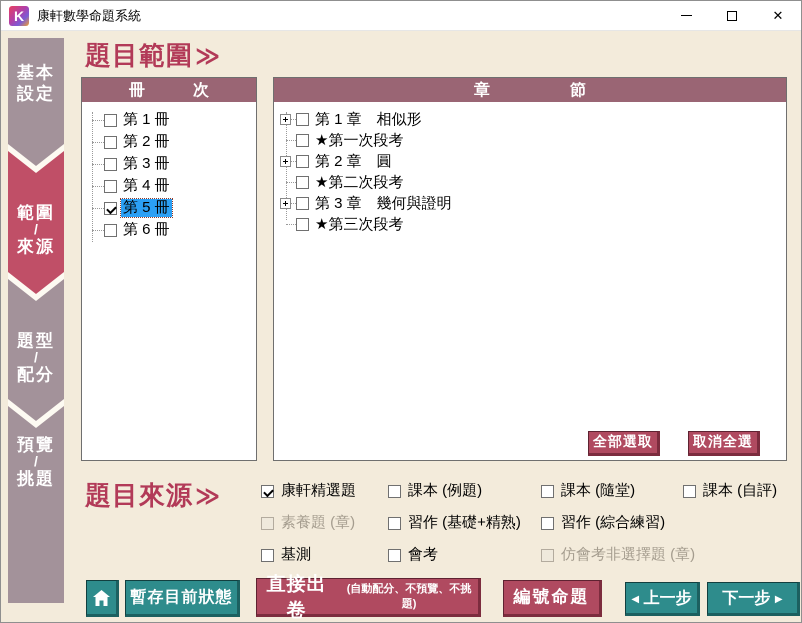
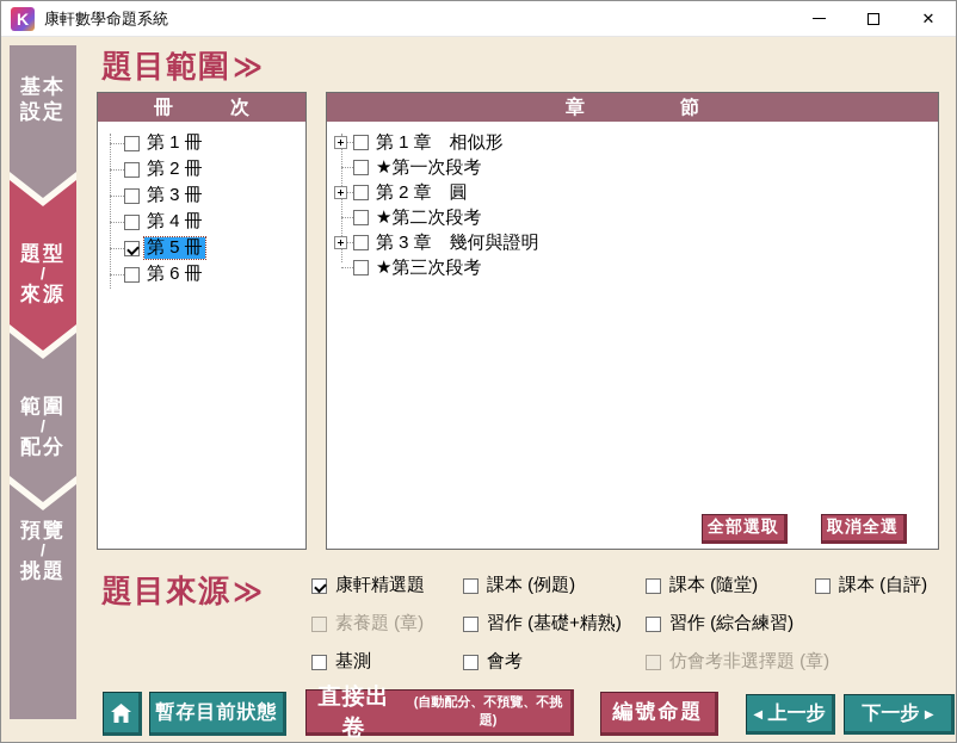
  K
  康軒數學命題系統
  ✕
  基本
  設定
- 範圍
+ 題型
  /
  來源
- 題型
+ 範圍
  /
  配分
  預覽
  /
  挑題
  題目範圍≫
  冊 次
  第 1 冊
  第 2 冊
  第 3 冊
  第 4 冊
  第 5 冊
  第 6 冊
  章 節
  第 1 章 相似形
  ★第一次段考
  第 2 章 圓
  ★第二次段考
  第 3 章 幾何與證明
  ★第三次段考
  全部選取
  取消全選
  題目來源≫
  康軒精選題
  課本 (例題)
  課本 (隨堂)
  課本 (自評)
  素養題 (章)
  習作 (基礎+精熟)
  習作 (綜合練習)
  基測
  會考
  仿會考非選擇題 (章)
  暫存目前狀態
  直接出卷
  (自動配分、不預覽、不挑題)
  編號命題
  ◀ 上一步
  下一步 ▶
